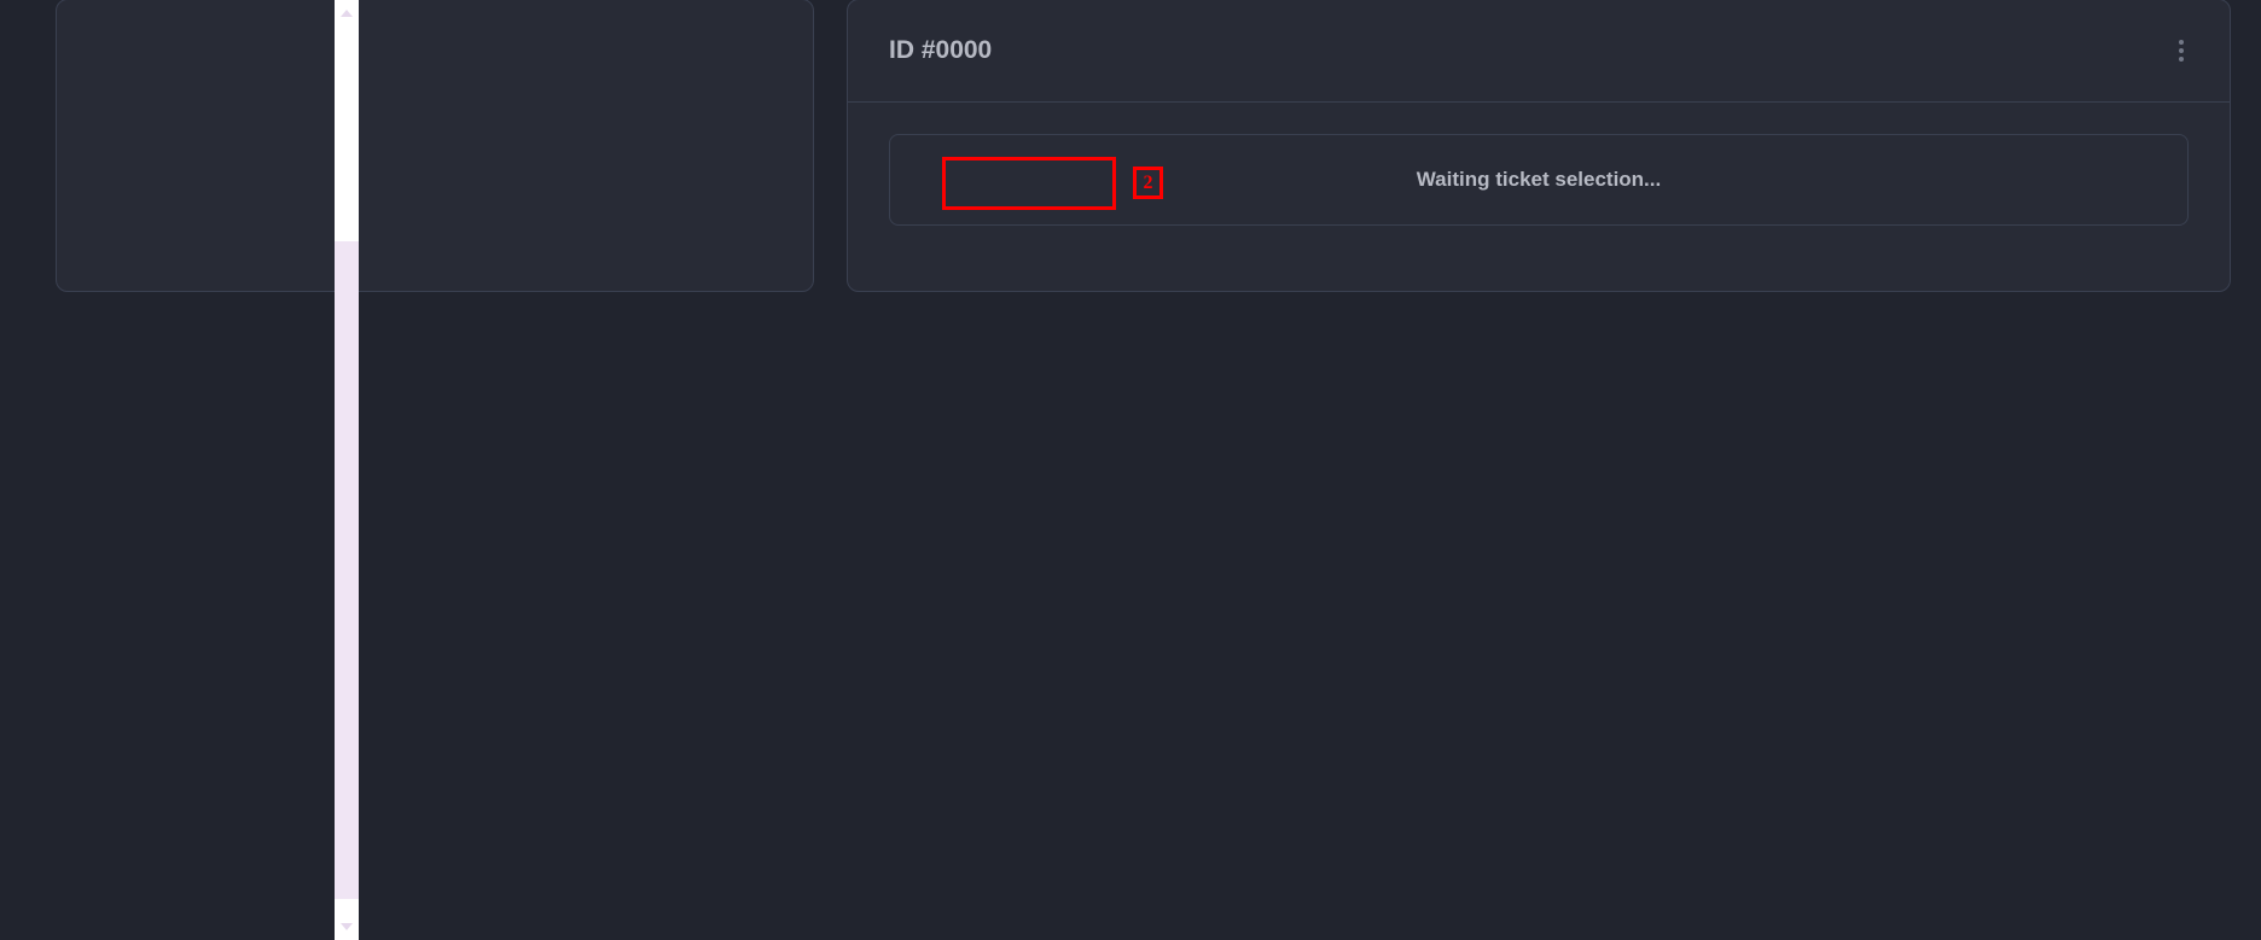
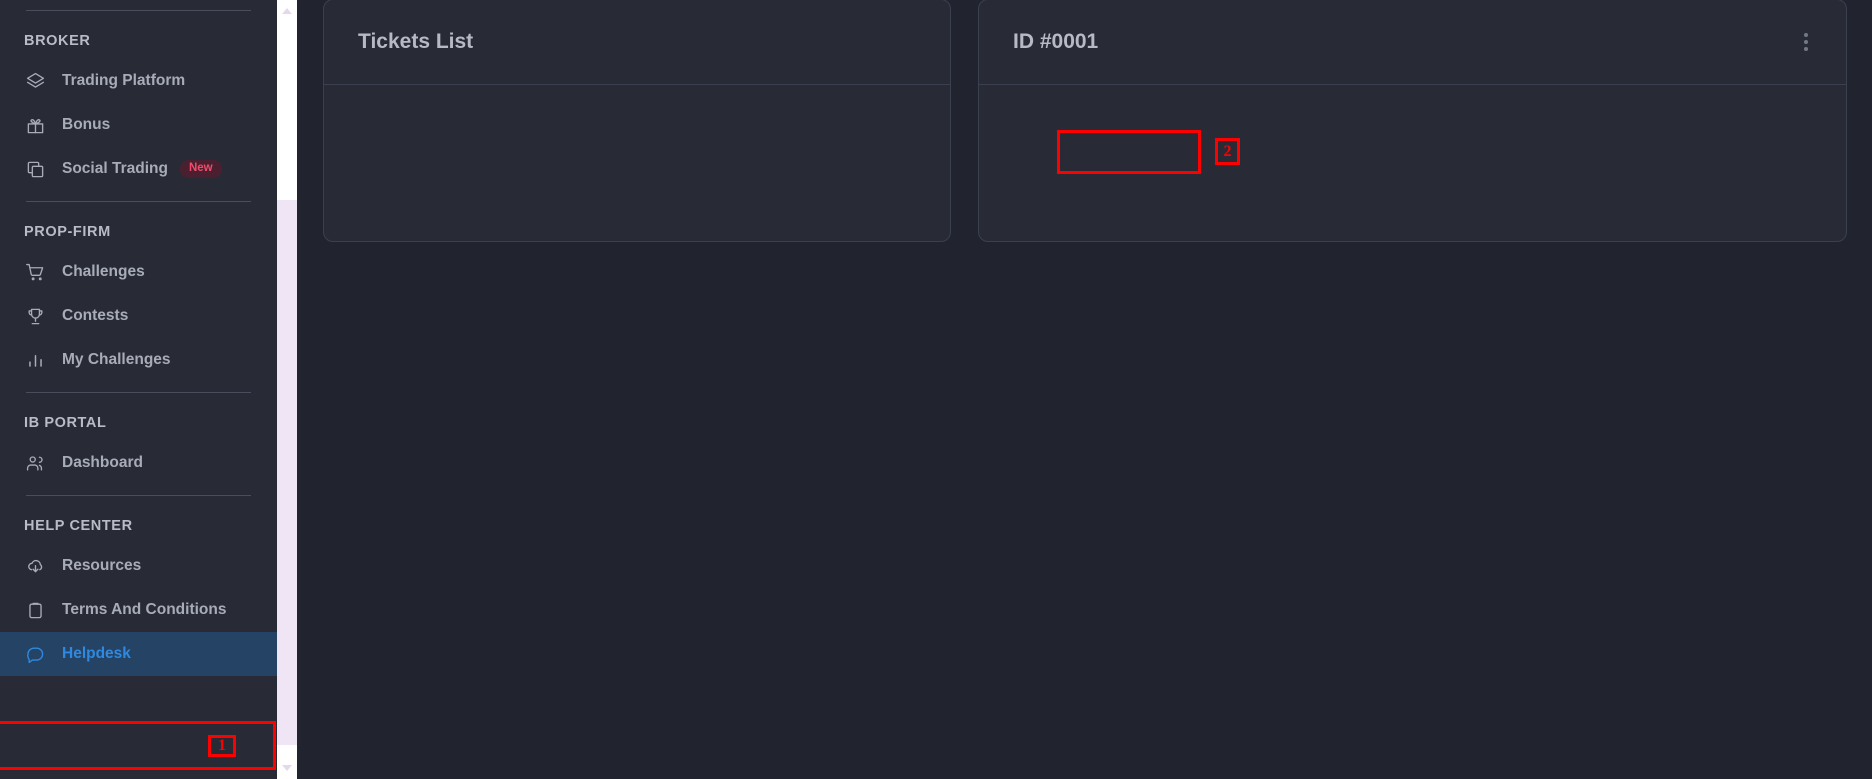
+ BROKER
+ Trading Platform
+ Bonus
+ Social Trading
+ New
+ PROP-FIRM
+ Challenges
+ Contests
+ My Challenges
+ IB PORTAL
+ Dashboard
+ HELP CENTER
+ Resources
+ Terms And Conditions
+ Helpdesk
+ 1
+ Tickets List
- ID #0000
+ ID #0001
- Waiting ticket selection...
  2
